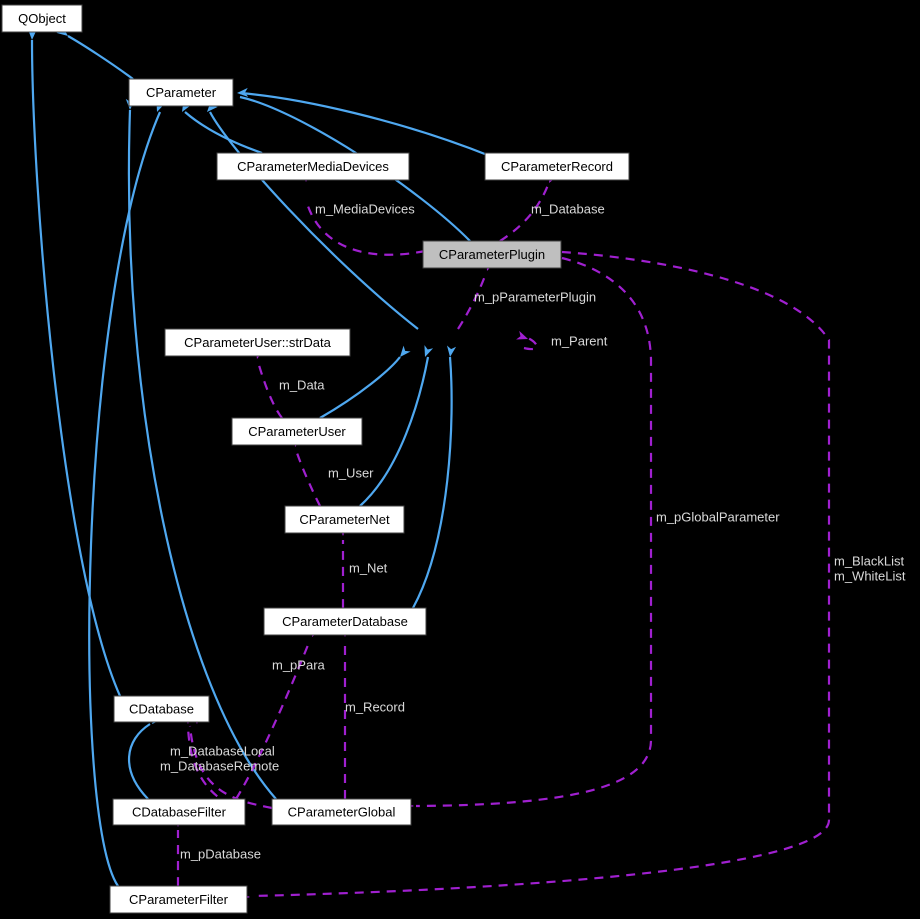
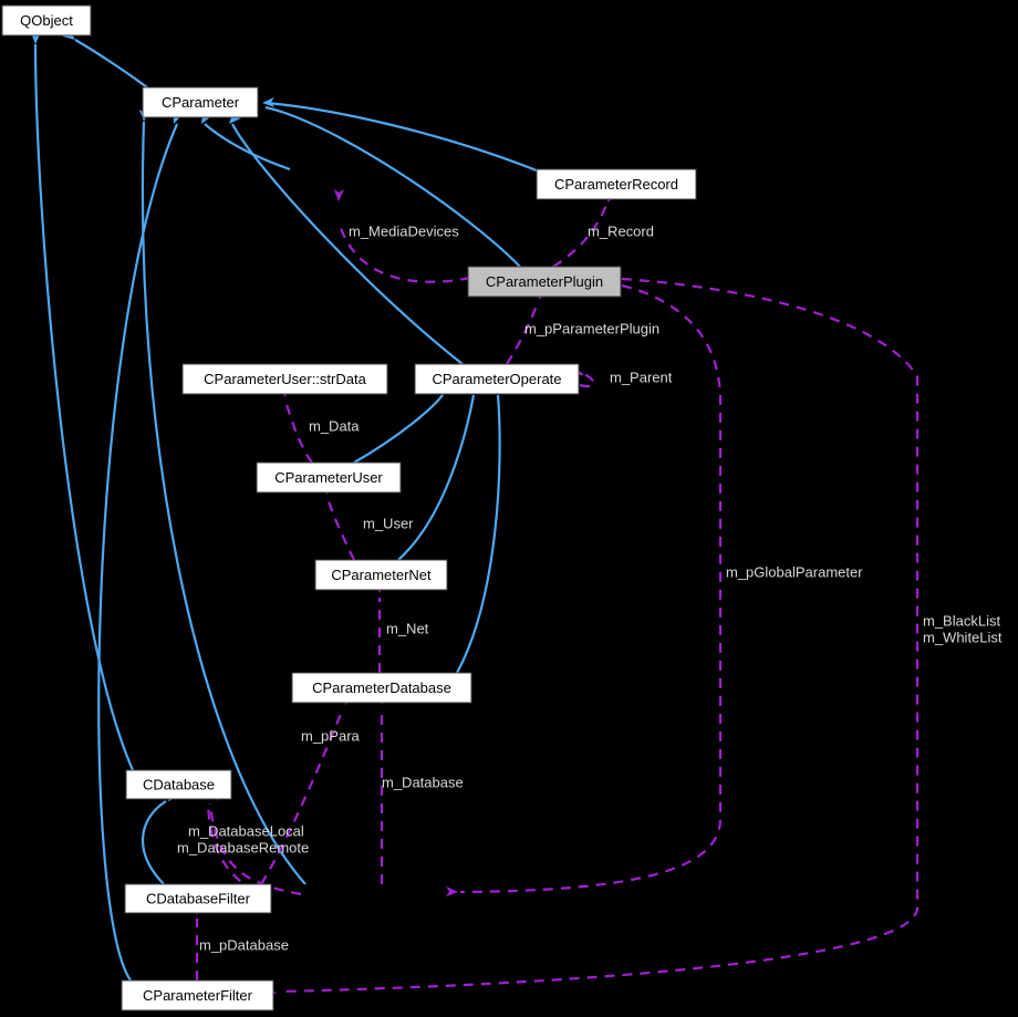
  QObject
  CParameter
- CParameterMediaDevices
  CParameterRecord
  CParameterPlugin
  CParameterUser::strData
+ CParameterOperate
  CParameterUser
  CParameterNet
  CParameterDatabase
  CDatabase
  CDatabaseFilter
- CParameterGlobal
  CParameterFilter
  m_MediaDevices
- m_Database
+ m_Record
  m_pParameterPlugin
  m_Parent
  m_Data
  m_User
  m_Net
  m_pPara
- m_Record
+ m_Database
  m_pGlobalParameter
  m_BlackList
  m_WhiteList
  m_DatabaseLocal
  m_DatabaseRemote
  m_pDatabase
